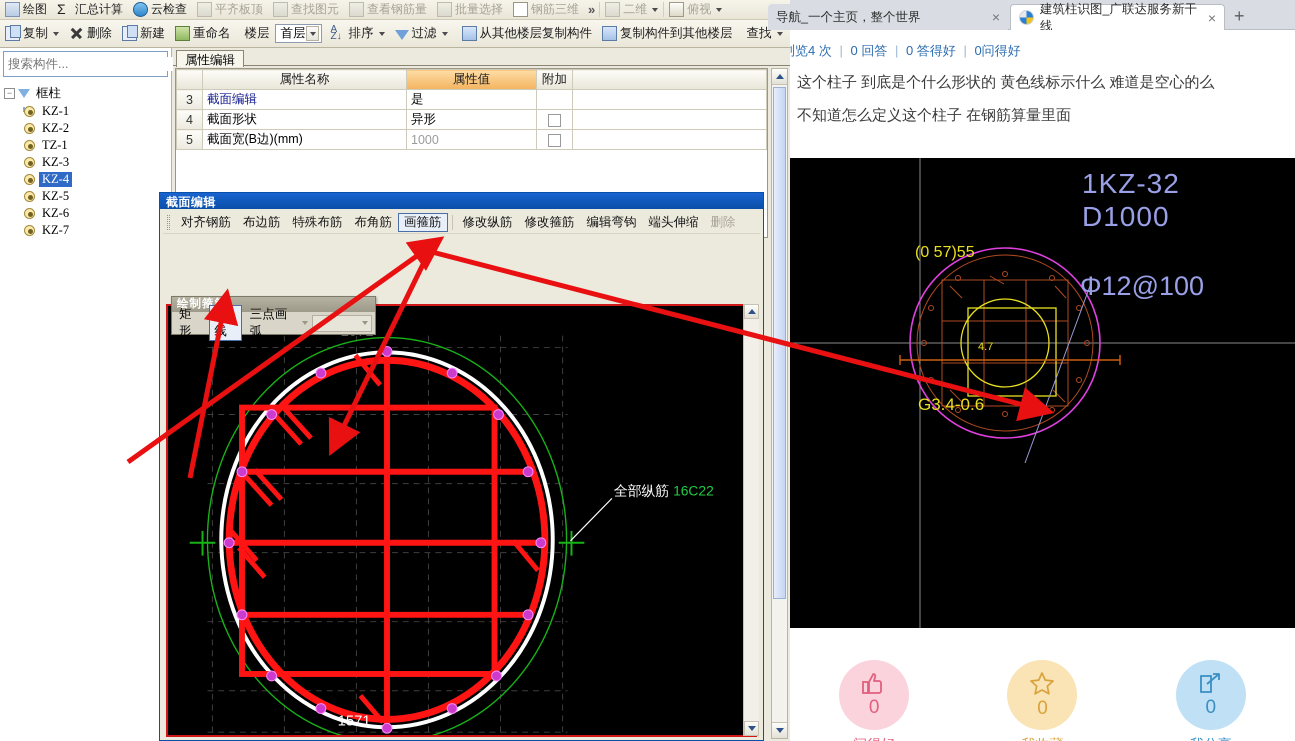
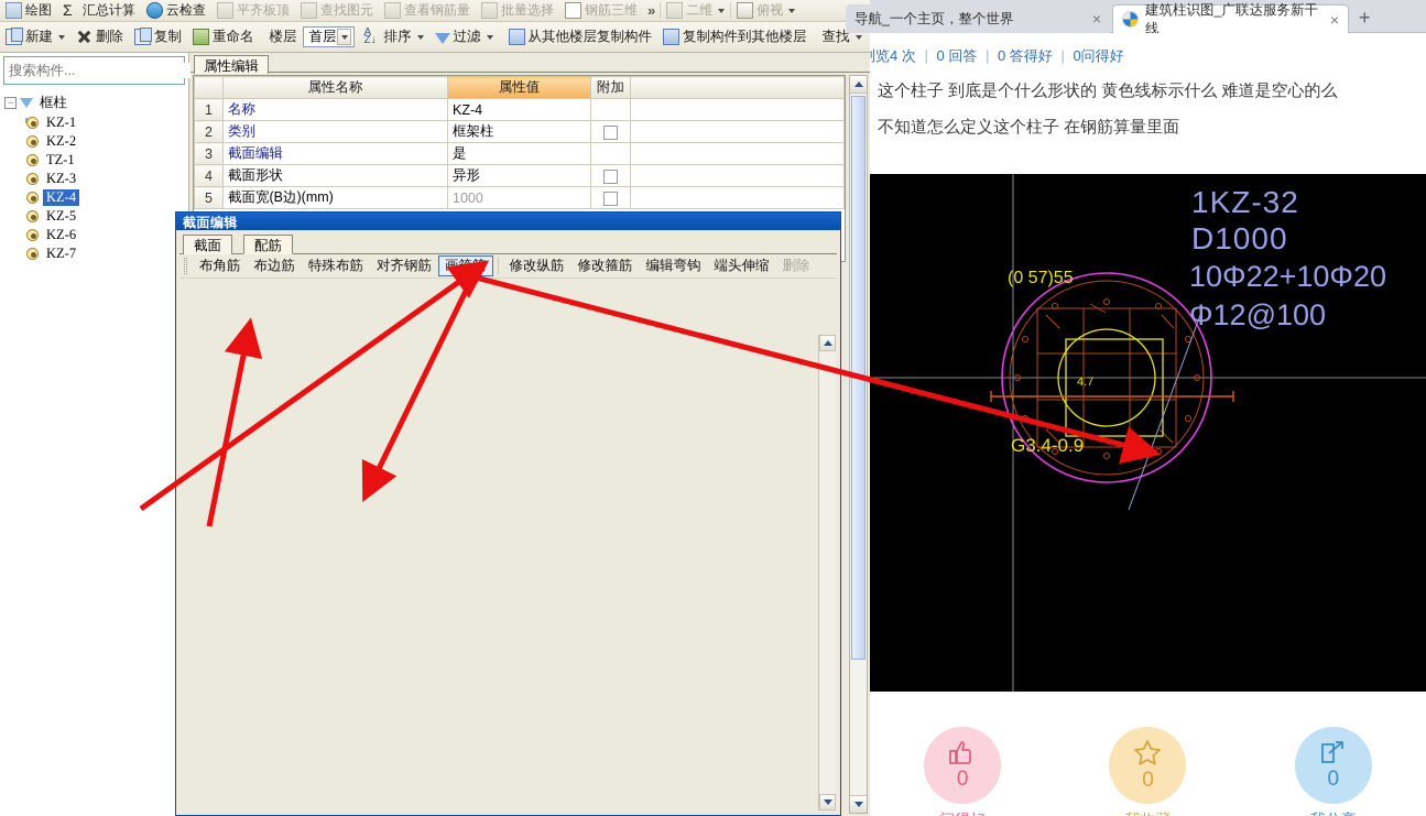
  绘图
  汇总计算
  云检查
  平齐板顶
  查找图元
  查看钢筋量
  批量选择
  钢筋三维
  »
  二维
  俯视
- 复制
+ 新建
  删除
- 新建
+ 复制
  重命名
  楼层
  首层
  A
  Z↓
  排序
  过滤
  从其他楼层复制构件
  复制构件到其他楼层
  查找
  搜索构件...
  −
  框柱
  KZ-1
  KZ-2
  TZ-1
  KZ-3
  KZ-4
  KZ-5
  KZ-6
  KZ-7
  属性编辑
  	属性名称	属性值	附加
+ 1	名称	KZ-4
+ 2	类别	框架柱
  3	截面编辑	是
  4	截面形状	异形
  5	截面宽(B边)(mm)	1000
  截面编辑
+ 截面
+ 配筋
- 对齐钢筋
+ 布角筋
  布边筋
  特殊布筋
- 布角筋
+ 对齐钢筋
  画箍筋
  修改纵筋
  修改箍筋
  编辑弯钩
  端头伸缩
  删除
- 全部纵筋
- 16C22
- 1571
- 绘制箍筋
- 矩形
- 三点画弧
  导航_一个主页，整个世界
  ×
  建筑柱识图_广联达服务新干线
  ×
  +
  览4 次 | 0 回答 | 0 答得好 | 0问得好
  、这个柱子 到底是个什么形状的 黄色线标示什么 难道是空心的么
  、不知道怎么定义这个柱子 在钢筋算量里面
  1KZ-32
  D1000
+ 10Φ22+10Φ20
  Φ12@100
  (0 57)55
- G3.4-0.6
+ G3.4-0.9
  4.7
  0
  0
  0
